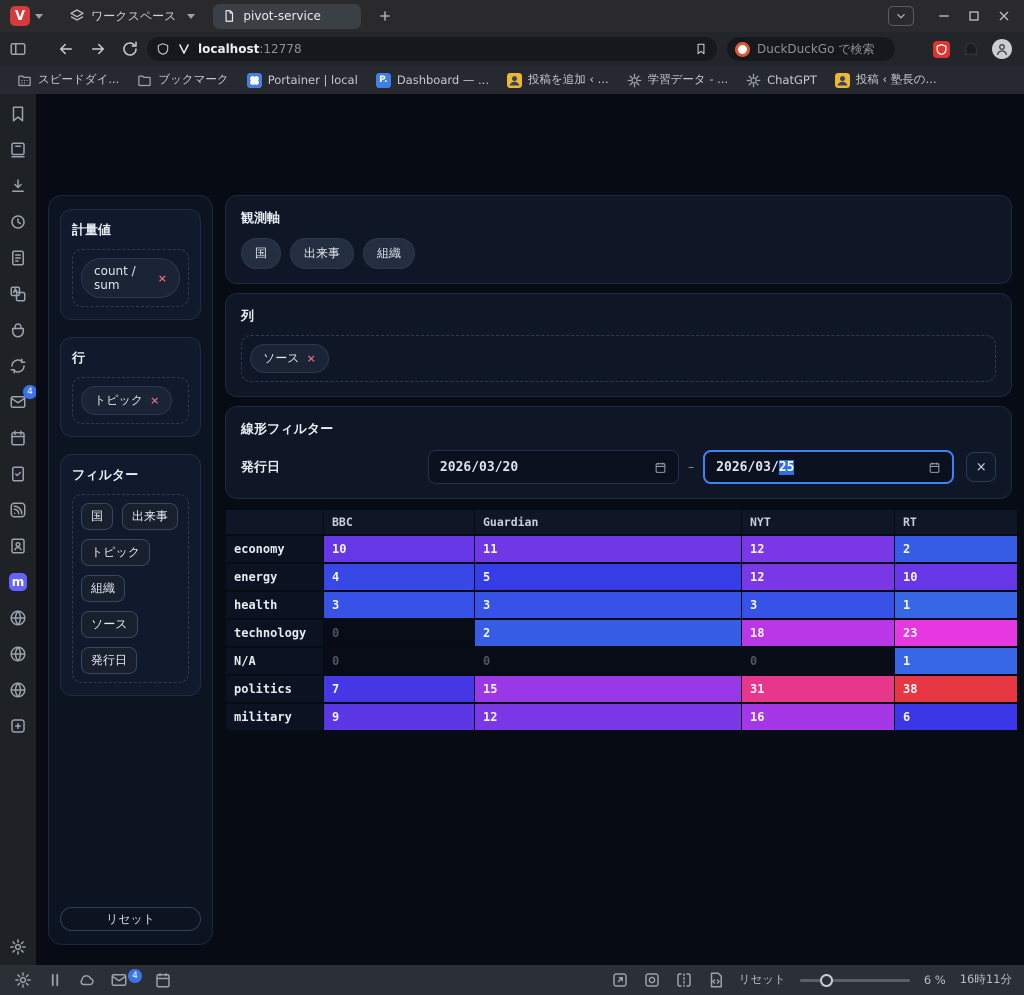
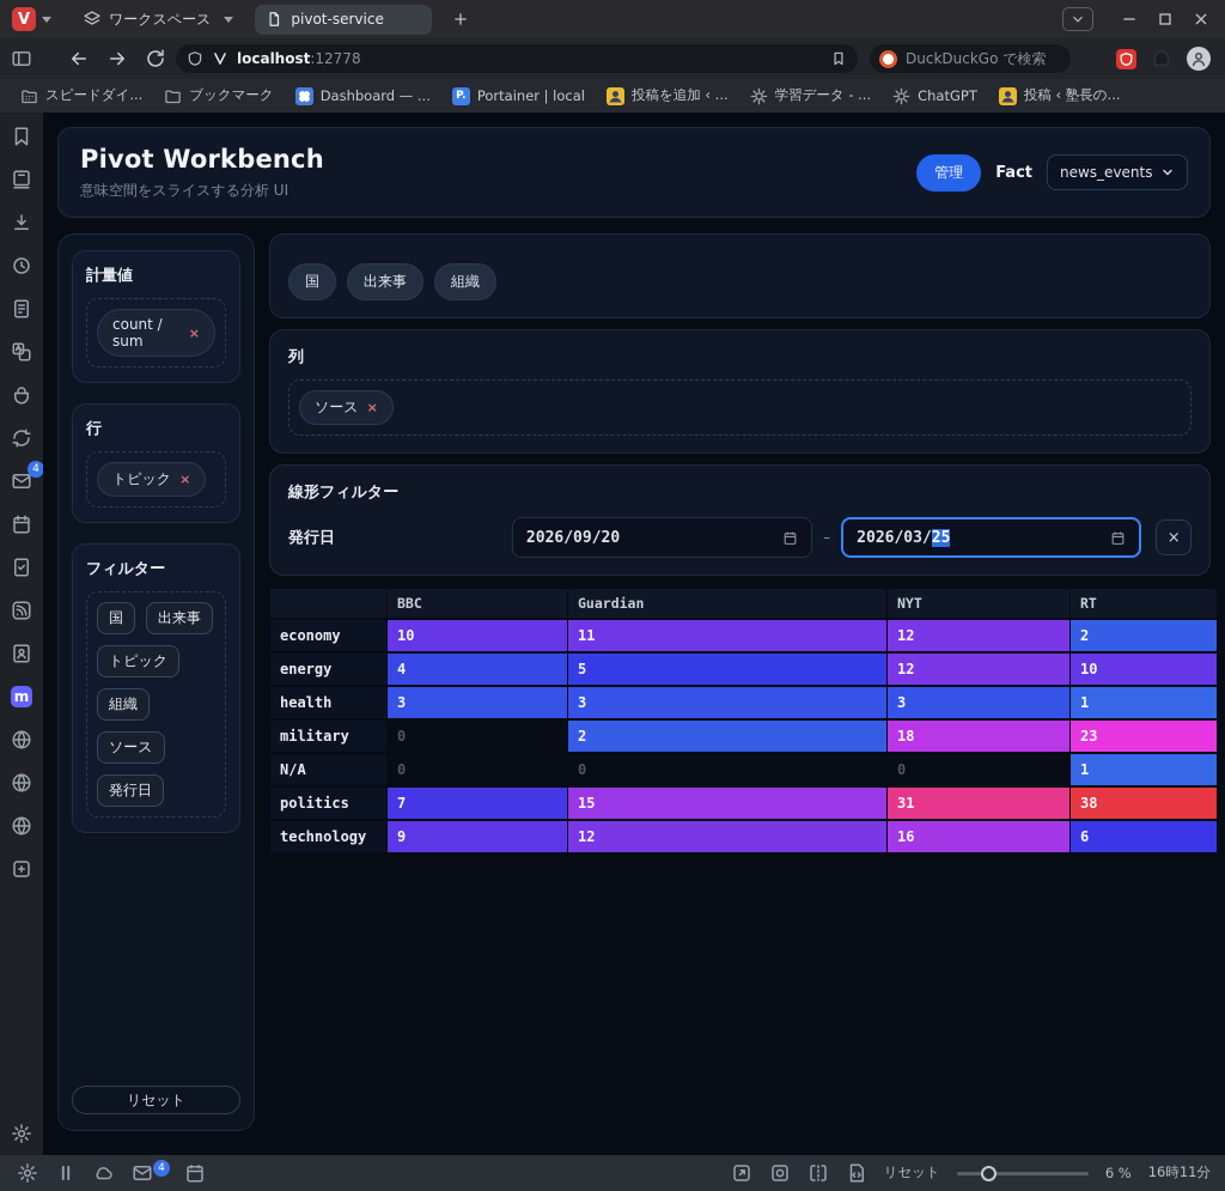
  V
  ワークスペース
  pivot-service
  localhost:12778
  DuckDuckGo で検索
  スピードダイ...
  ブックマーク
- Portainer | local
+ Dashboard — ...
  P.
- Dashboard — ...
+ Portainer | local
  投稿を追加 ‹ ...
  学習データ - ...
  ChatGPT
  投稿 ‹ 塾長の...
  4
  m
+ Pivot Workbench
+ 意味空間をスライスする分析 UI
+ 管理
+ Fact
+ news_events
  計量値
  count / sum
  ×
  行
  トピック
  ×
  フィルター
  国
  出来事
  トピック
  組織
  ソース
  発行日
  リセット
- 観測軸
  国
  出来事
  組織
  列
  ソース
  ×
  線形フィルター
  発行日
- 2026/03/20
+ 2026/09/20
  –
  2026/03/25
  ×
  	BBC	Guardian	NYT	RT
  economy	10	11	12	2
  energy	4	5	12	10
  health	3	3	3	1
- technology	0	2	18	23
+ military	0	2	18	23
  N/A	0	0	0	1
  politics	7	15	31	38
- military	9	12	16	6
+ technology	9	12	16	6
  4
  リセット
  6 %
  16時11分
